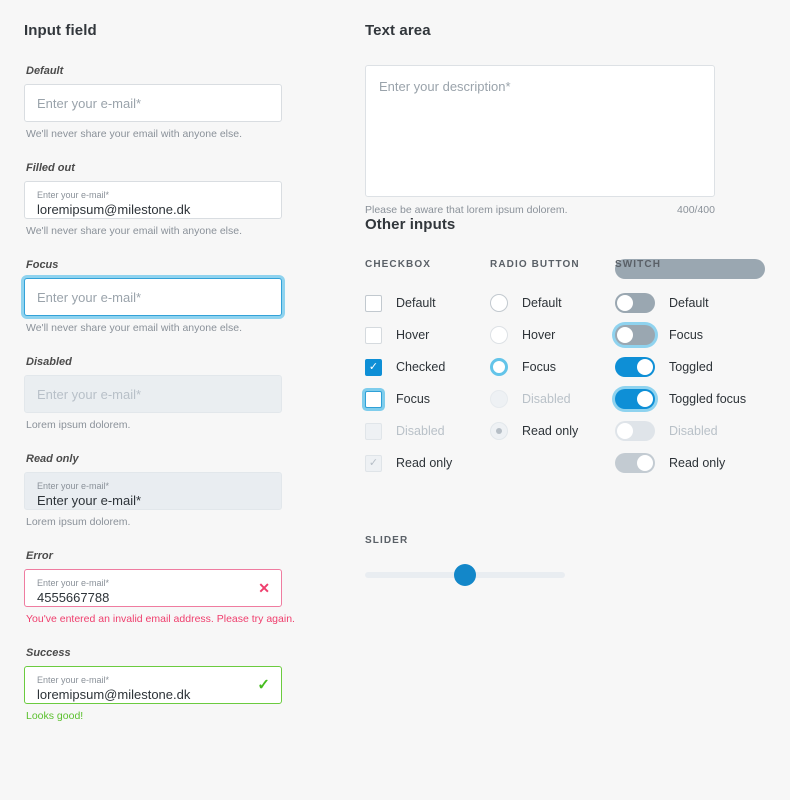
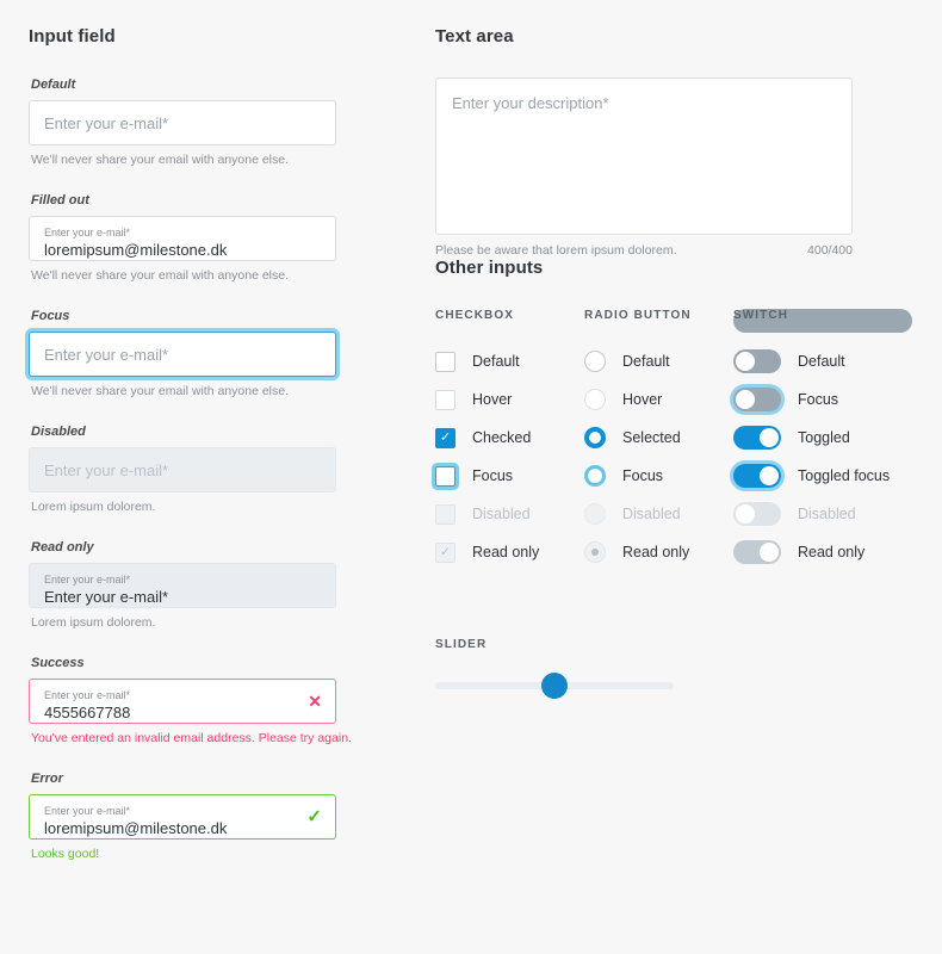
  Input field
  Default
  Enter your e-mail*
  We'll never share your email with anyone else.
  Filled out
  Enter your e-mail*
  loremipsum@milestone.dk
  We'll never share your email with anyone else.
  Focus
  Enter your e-mail*
  We'll never share your email with anyone else.
  Disabled
  Enter your e-mail*
  Lorem ipsum dolorem.
  Read only
  Enter your e-mail*
  Enter your e-mail*
  Lorem ipsum dolorem.
- Error
+ Success
  Enter your e-mail*
  4555667788
  ✕
  You've entered an invalid email address. Please try again.
- Success
+ Error
  Enter your e-mail*
  loremipsum@milestone.dk
  ✓
  Looks good!
  Text area
  Enter your description*
  Please be aware that lorem ipsum dolorem.
  400/400
  Other inputs
  CHECKBOX
  Default
  Hover
  Checked
  Focus
  Disabled
  Read only
  RADIO BUTTON
  Default
  Hover
+ Selected
  Focus
  Disabled
  Read only
  SWITCH
  Default
  Focus
  Toggled
  Toggled focus
  Disabled
  Read only
  SLIDER
